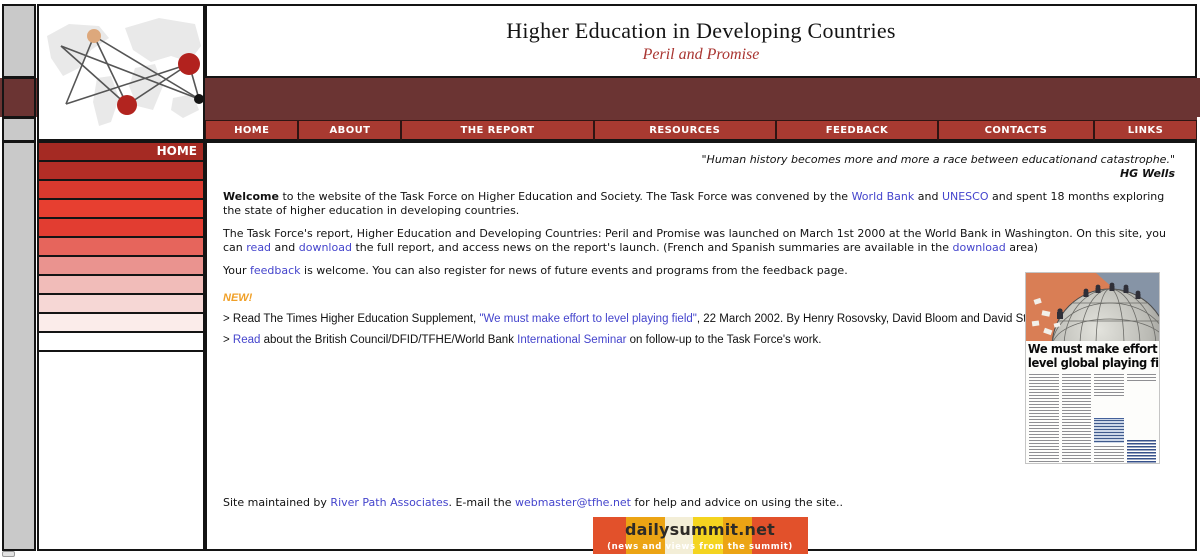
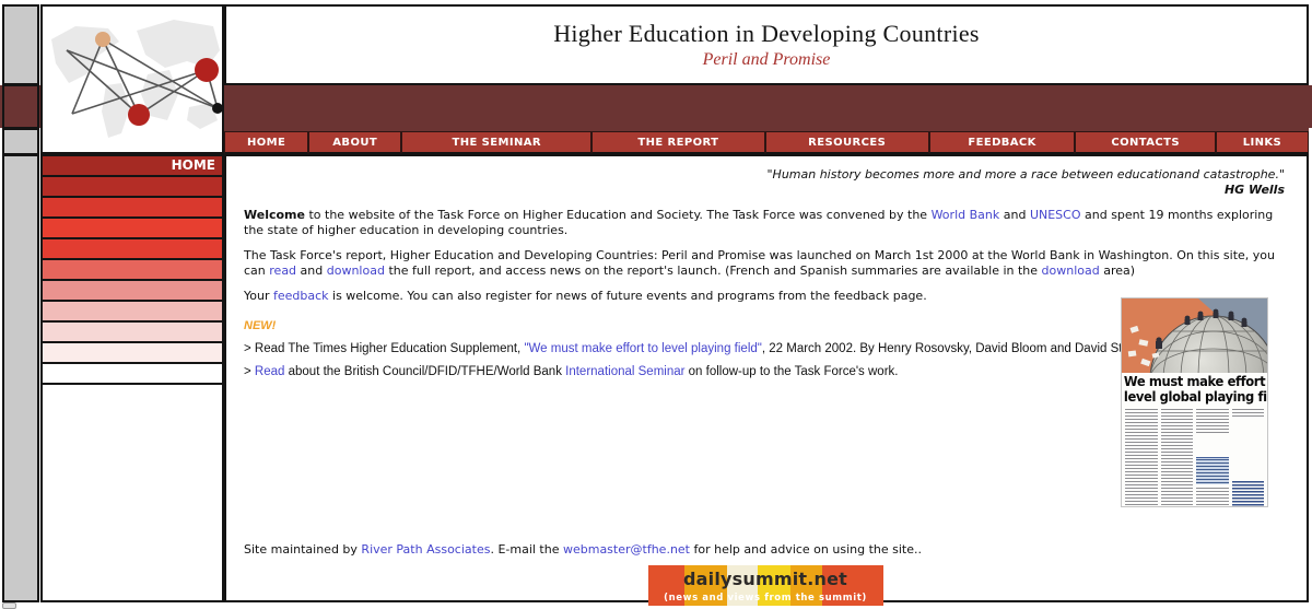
  Higher Education in Developing Countries
  Peril and Promise
  HOME
  ABOUT
+ THE SEMINAR
  THE REPORT
  RESOURCES
  FEEDBACK
  CONTACTS
  LINKS
  HOME
  "Human history becomes more and more a race between educationand catastrophe."
  HG Wells
- Welcome to the website of the Task Force on Higher Education and Society. The Task Force was convened by the World Bank and UNESCO and spent 18 months exploring the state of higher education in developing countries.
+ Welcome to the website of the Task Force on Higher Education and Society. The Task Force was convened by the World Bank and UNESCO and spent 19 months exploring the state of higher education in developing countries.
  The Task Force's report, Higher Education and Developing Countries: Peril and Promise was launched on March 1st 2000 at the World Bank in Washington. On this site, you can read and download the full report, and access news on the report's launch. (French and Spanish summaries are available in the download area)
  Your feedback is welcome. You can also register for news of future events and programs from the feedback page.
  NEW!
  > Read The Times Higher Education Supplement, "We must make effort to level playing field", 22 March 2002. By Henry Rosovsky, David Bloom and David S
  > Read about the British Council/DFID/TFHE/World Bank International Seminar on follow-up to the Task Force's work.
  Site maintained by River Path Associates. E-mail the webmaster@tfhe.net for help and advice on using the site..
  dailysummit.net
  (news and views from the summit)
  We must make effort
  level global playing fi
